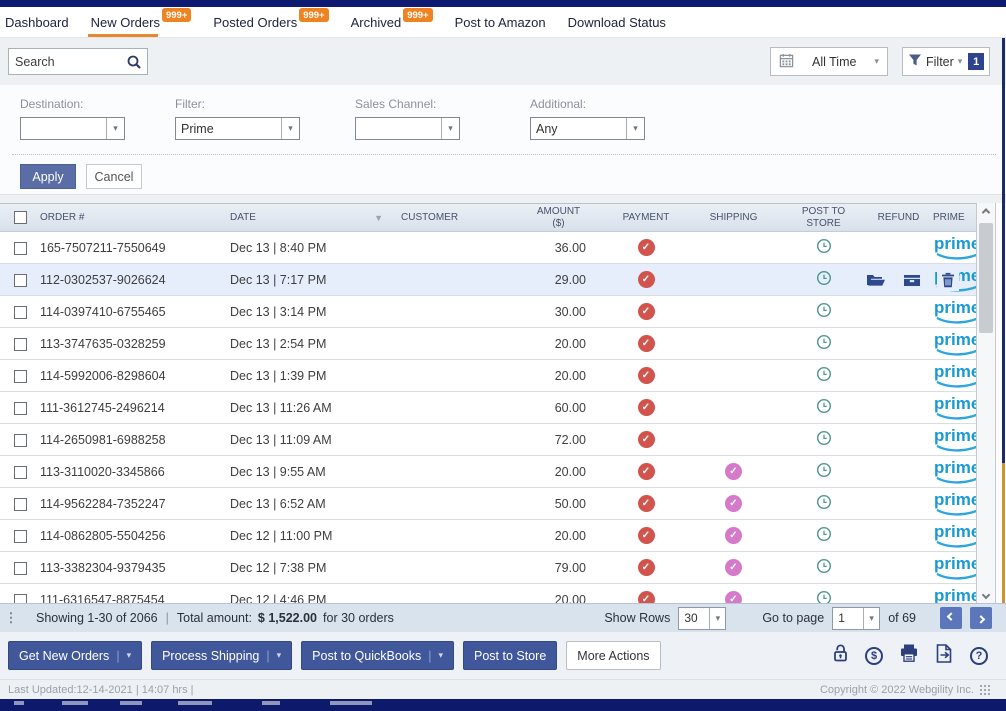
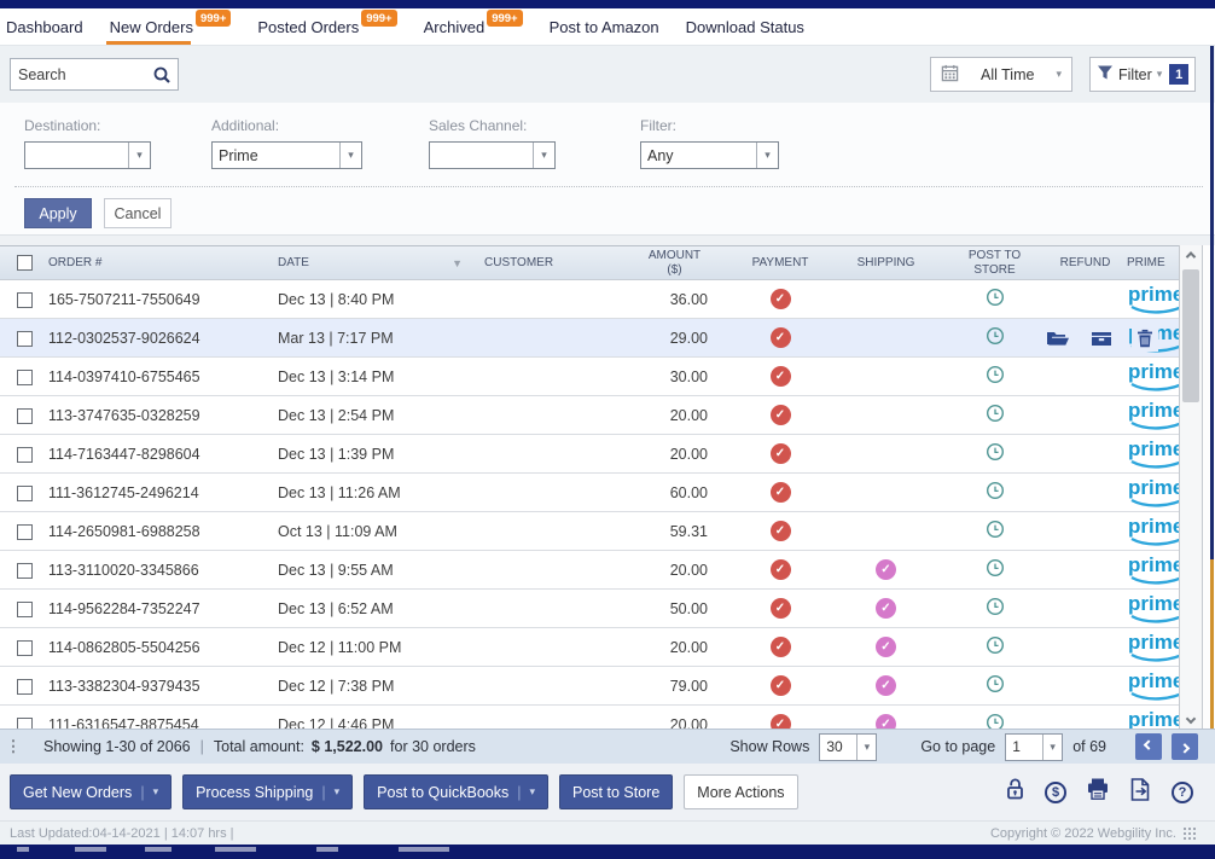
  Dashboard
  New Orders
  999+
  Posted Orders
  999+
  Archived
  999+
  Post to Amazon
  Download Status
  Search
  All Time
  ▾
  Filter
  ▾
  1
  Destination:
  ▾
- Filter:
+ Additional:
  Prime
  ▾
  Sales Channel:
  ▾
- Additional:
+ Filter:
  Any
  ▾
  Apply
  Cancel
  ORDER #
  DATE
  ▼
  CUSTOMER
  AMOUNT ($)
  PAYMENT
  SHIPPING
  POST TO STORE
  REFUND
  PRIME
  165-7507211-7550649
  Dec 13 | 8:40 PM
  36.00
  ✓
  prim
  112-0302537-9026624
- Dec 13 | 7:17 PM
+ Mar 13 | 7:17 PM
  29.00
  ✓
  114-0397410-6755465
  Dec 13 | 3:14 PM
  30.00
  ✓
  prim
  113-3747635-0328259
  Dec 13 | 2:54 PM
  20.00
  ✓
  prim
- 114-5992006-8298604
+ 114-7163447-8298604
  Dec 13 | 1:39 PM
  20.00
  ✓
  prim
  111-3612745-2496214
  Dec 13 | 11:26 AM
  60.00
  ✓
  prim
  114-2650981-6988258
- Dec 13 | 11:09 AM
+ Oct 13 | 11:09 AM
- 72.00
+ 59.31
  ✓
  prim
  113-3110020-3345866
  Dec 13 | 9:55 AM
  20.00
  ✓
  ✓
  prim
  114-9562284-7352247
  Dec 13 | 6:52 AM
  50.00
  ✓
  ✓
  prim
  114-0862805-5504256
  Dec 12 | 11:00 PM
  20.00
  ✓
  ✓
  prim
  113-3382304-9379435
  Dec 12 | 7:38 PM
  79.00
  ✓
  ✓
  prim
  111-6316547-8875454
  Dec 12 | 4:46 PM
  20.00
  ✓
  ✓
  prim
  ⋮
  Showing 1-30 of 2066
  |
  Total amount:
  $ 1,522.00
  for 30 orders
  Show Rows
  30
  ▾
  Go to page
  1
  ▾
  of 69
  Get New Orders
  |
  ▾
  Process Shipping
  |
  ▾
  Post to QuickBooks
  |
  ▾
  Post to Store
  More Actions
  $
  ?
- Last Updated:12-14-2021 | 14:07 hrs |
+ Last Updated:04-14-2021 | 14:07 hrs |
  Copyright © 2022 Webgility Inc.
